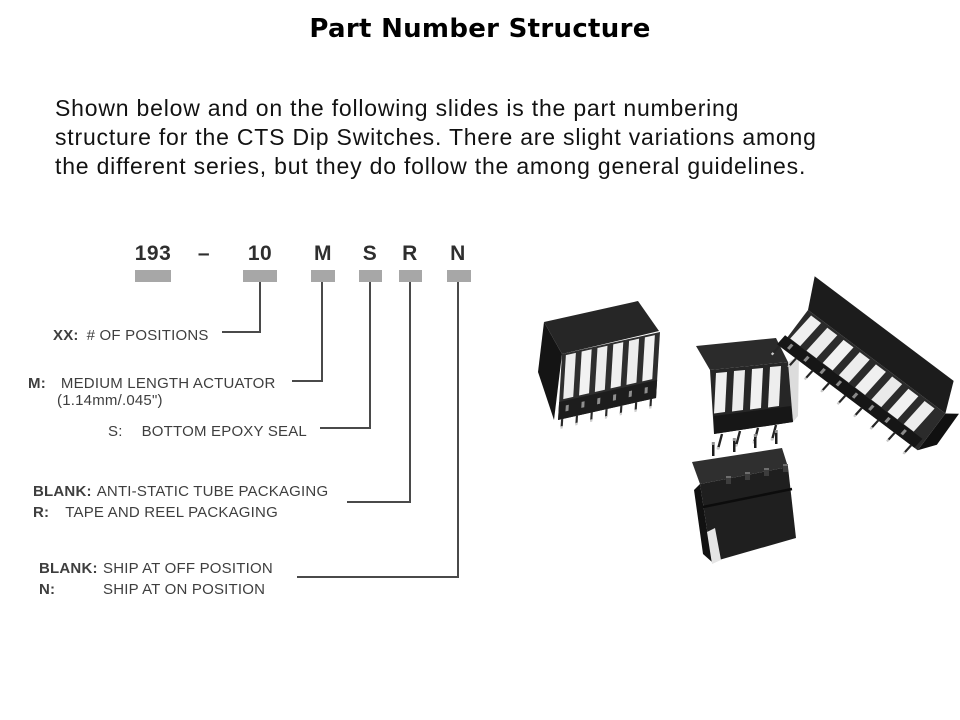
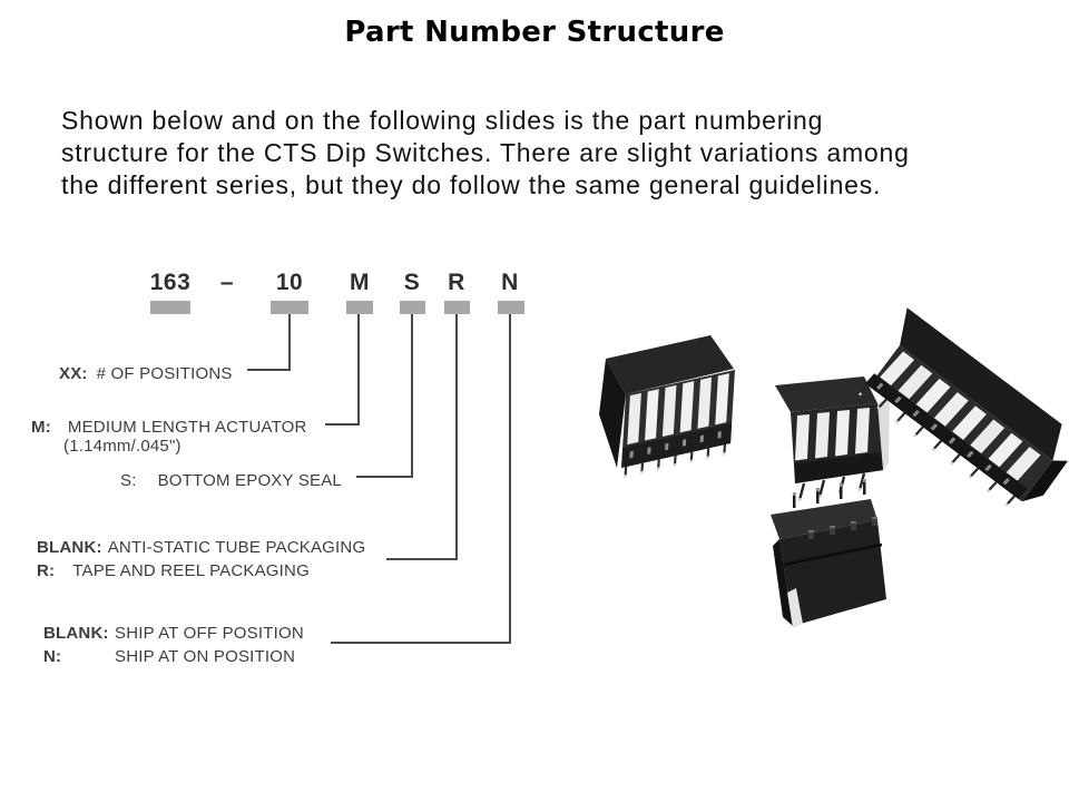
  Part Number Structure
  Shown below and on the following slides is the part numbering
  structure for the CTS Dip Switches. There are slight variations among
- the different series, but they do follow the among general guidelines.
+ the different series, but they do follow the same general guidelines.
- 193
+ 163
  –
  10
  M
  S
  R
  N
  XX: # OF POSITIONS
  M: MEDIUM LENGTH ACTUATOR
  (1.14mm/.045")
  S: BOTTOM EPOXY SEAL
  BLANK: ANTI-STATIC TUBE PACKAGING
  R: TAPE AND REEL PACKAGING
  BLANK:
  SHIP AT OFF POSITION
  N:
  SHIP AT ON POSITION
